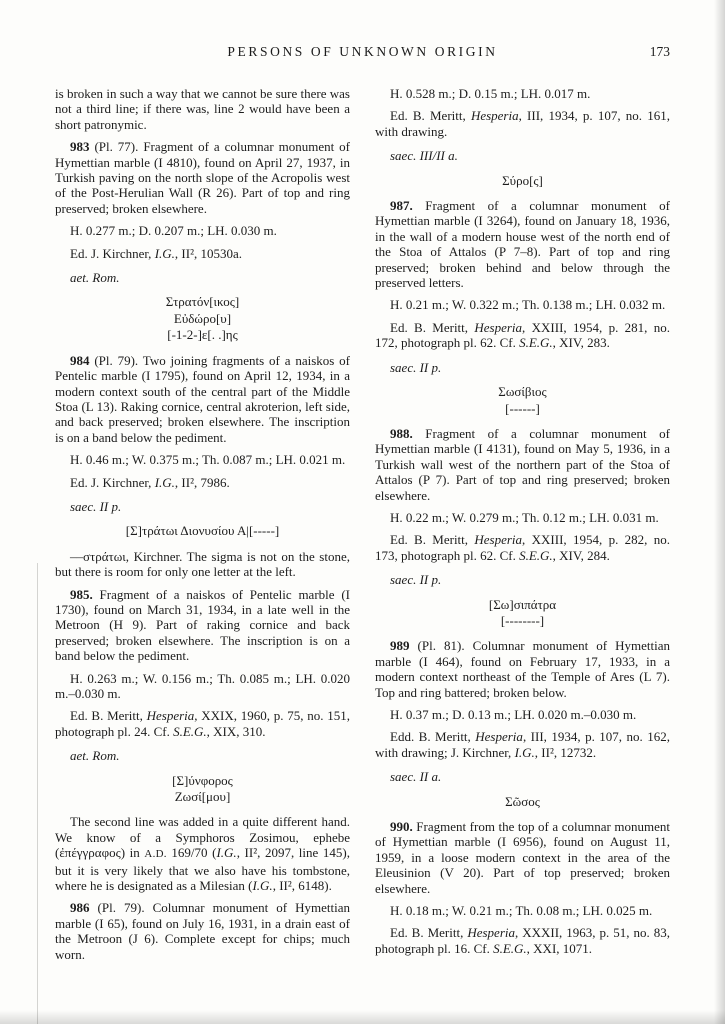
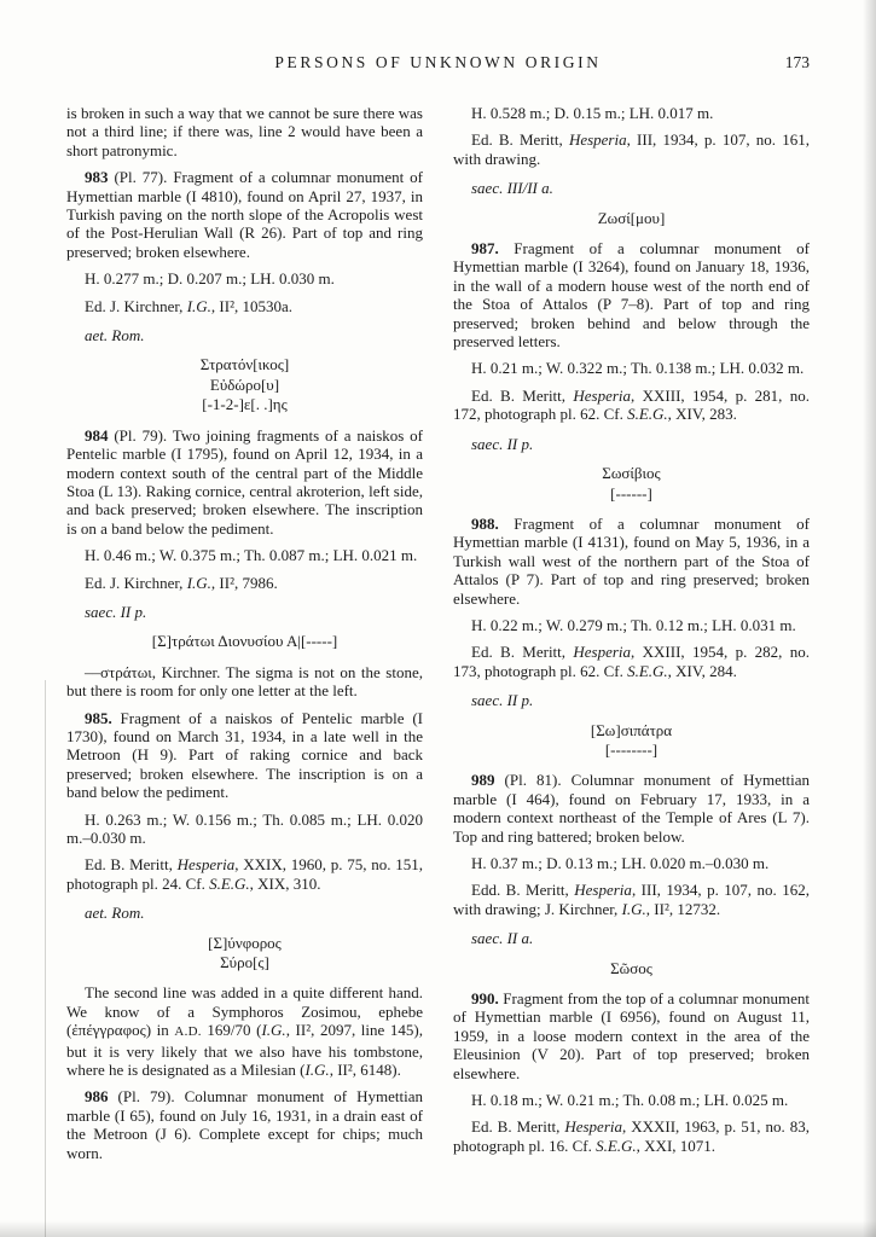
  PERSONS OF UNKNOWN ORIGIN
  173
  is broken in such a way that we cannot be sure there was not a third line; if there was, line 2 would have been a short patronymic.
  983 (Pl. 77). Fragment of a columnar monument of Hymettian marble (I 4810), found on April 27, 1937, in Turkish paving on the north slope of the Acropolis west of the Post-Herulian Wall (R 26). Part of top and ring preserved; broken elsewhere.
  H. 0.277 m.; D. 0.207 m.; LH. 0.030 m.
  Ed. J. Kirchner, I.G., II², 10530a.
  aet. Rom.
  Στρατόν[ικος]
  Εὐδώρο[υ]
  [-1-2-]ε[. .]ης
  984 (Pl. 79). Two joining fragments of a naiskos of Pentelic marble (I 1795), found on April 12, 1934, in a modern context south of the central part of the Middle Stoa (L 13). Raking cornice, central akroterion, left side, and back preserved; broken elsewhere. The inscription is on a band below the pediment.
  H. 0.46 m.; W. 0.375 m.; Th. 0.087 m.; LH. 0.021 m.
  Ed. J. Kirchner, I.G., II², 7986.
  saec. II p.
  [Σ]τράτωι Διονυσίου Α|[-----]
  ––στράτωι, Kirchner. The sigma is not on the stone, but there is room for only one letter at the left.
  985. Fragment of a naiskos of Pentelic marble (I 1730), found on March 31, 1934, in a late well in the Metroon (H 9). Part of raking cornice and back preserved; broken elsewhere. The inscription is on a band below the pediment.
  H. 0.263 m.; W. 0.156 m.; Th. 0.085 m.; LH. 0.020 m.–0.030 m.
  Ed. B. Meritt, Hesperia, XXIX, 1960, p. 75, no. 151, photograph pl. 24. Cf. S.E.G., XIX, 310.
  aet. Rom.
  [Σ]ύνφορος
- Ζωσί[μου]
+ Σύρο[ς]
  The second line was added in a quite different hand. We know of a Symphoros Zosimou, ephebe (ἐπέγγραφος) in A.D. 169/70 (I.G., II², 2097, line 145), but it is very likely that we also have his tombstone, where he is designated as a Milesian (I.G., II², 6148).
  986 (Pl. 79). Columnar monument of Hymettian marble (I 65), found on July 16, 1931, in a drain east of the Metroon (J 6). Complete except for chips; much worn.
  H. 0.528 m.; D. 0.15 m.; LH. 0.017 m.
  Ed. B. Meritt, Hesperia, III, 1934, p. 107, no. 161, with drawing.
  saec. III/II a.
- Σύρο[ς]
+ Ζωσί[μου]
  987. Fragment of a columnar monument of Hymettian marble (I 3264), found on January 18, 1936, in the wall of a modern house west of the north end of the Stoa of Attalos (P 7–8). Part of top and ring preserved; broken behind and below through the preserved letters.
  H. 0.21 m.; W. 0.322 m.; Th. 0.138 m.; LH. 0.032 m.
  Ed. B. Meritt, Hesperia, XXIII, 1954, p. 281, no. 172, photograph pl. 62. Cf. S.E.G., XIV, 283.
  saec. II p.
  Σωσίβιος
  [------]
  988. Fragment of a columnar monument of Hymettian marble (I 4131), found on May 5, 1936, in a Turkish wall west of the northern part of the Stoa of Attalos (P 7). Part of top and ring preserved; broken elsewhere.
  H. 0.22 m.; W. 0.279 m.; Th. 0.12 m.; LH. 0.031 m.
  Ed. B. Meritt, Hesperia, XXIII, 1954, p. 282, no. 173, photograph pl. 62. Cf. S.E.G., XIV, 284.
  saec. II p.
  [Σω]σιπάτρα
  [--------]
  989 (Pl. 81). Columnar monument of Hymettian marble (I 464), found on February 17, 1933, in a modern context northeast of the Temple of Ares (L 7). Top and ring battered; broken below.
  H. 0.37 m.; D. 0.13 m.; LH. 0.020 m.–0.030 m.
  Edd. B. Meritt, Hesperia, III, 1934, p. 107, no. 162, with drawing; J. Kirchner, I.G., II², 12732.
  saec. II a.
  Σῶσος
  990. Fragment from the top of a columnar monument of Hymettian marble (I 6956), found on August 11, 1959, in a loose modern context in the area of the Eleusinion (V 20). Part of top preserved; broken elsewhere.
  H. 0.18 m.; W. 0.21 m.; Th. 0.08 m.; LH. 0.025 m.
  Ed. B. Meritt, Hesperia, XXXII, 1963, p. 51, no. 83, photograph pl. 16. Cf. S.E.G., XXI, 1071.
